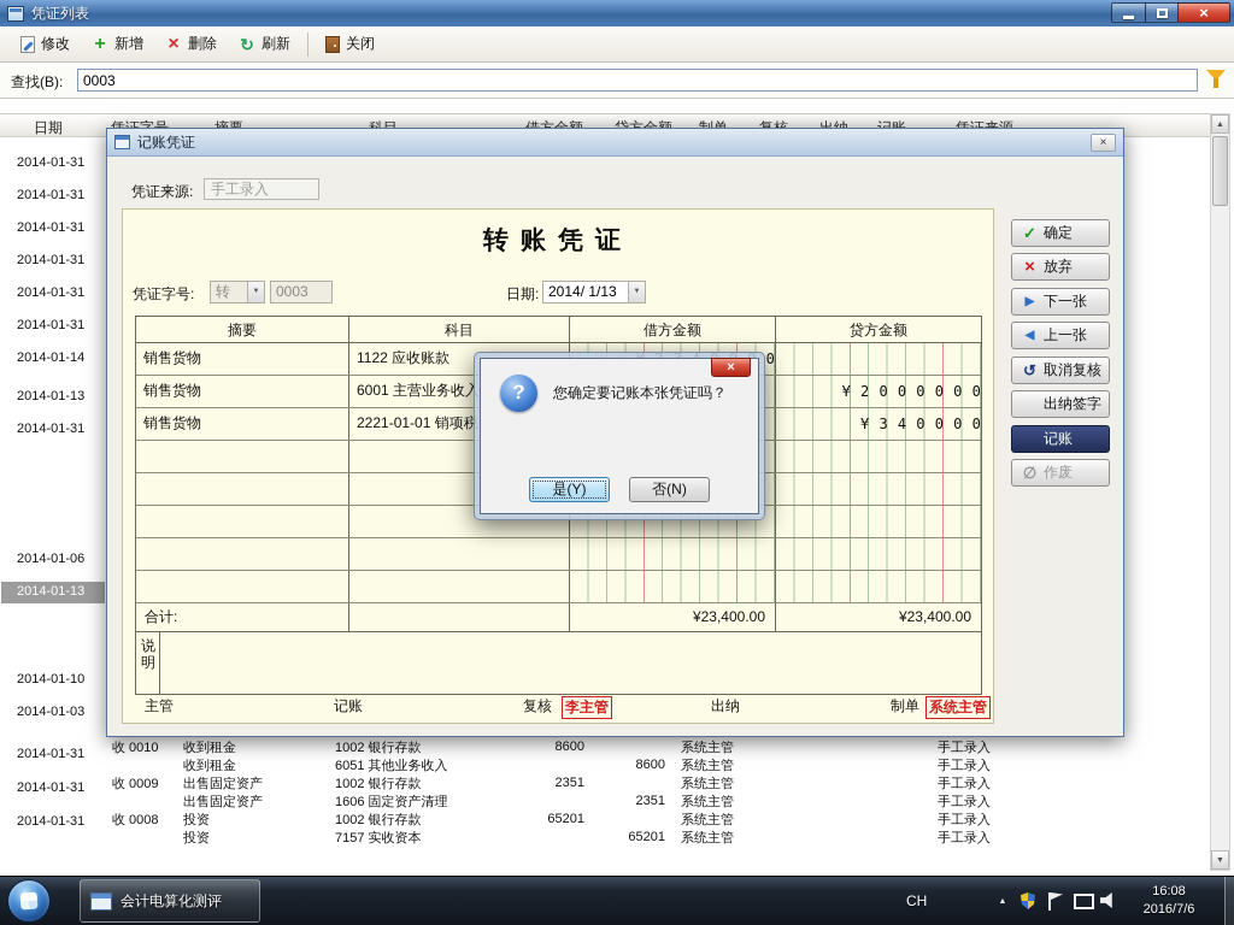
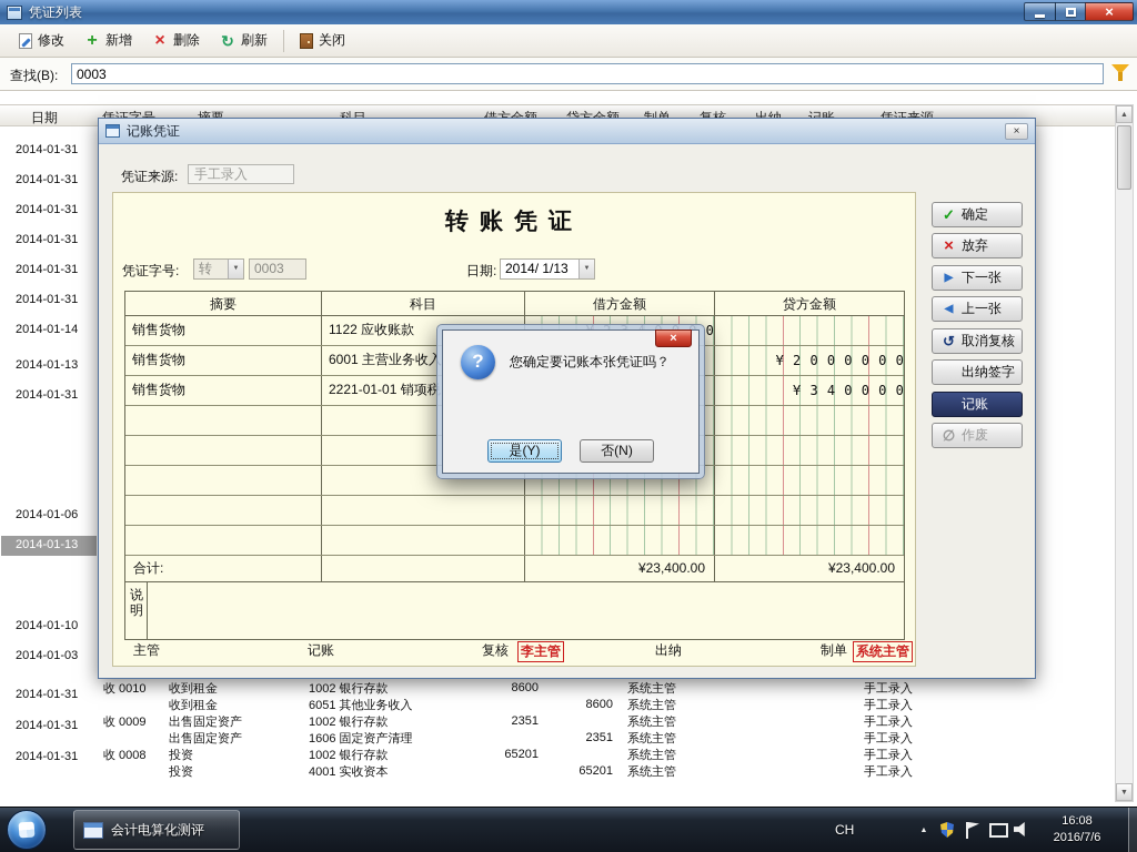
  凭证列表
  ×
  修改
  +
  新增
  ×
  删除
  ↻
  刷新
  关闭
  查找(B):
  0003
  日期
  2014-01-31
  2014-01-31
  2014-01-31
  2014-01-31
  2014-01-31
  2014-01-31
  2014-01-14
  2014-01-13
  2014-01-31
  2014-01-06
  2014-01-13
  2014-01-10
  2014-01-03
  2014-01-31
  2014-01-31
  2014-01-31
  收 0010
  收到租金
  1002 银行存款
  8600
  系统主管
  手工录入
  收到租金
  6051 其他业务收入
  8600
  系统主管
  手工录入
  收 0009
  出售固定资产
  1002 银行存款
  2351
  系统主管
  手工录入
  出售固定资产
  1606 固定资产清理
  2351
  系统主管
  手工录入
  收 0008
  投资
  1002 银行存款
  65201
  系统主管
  手工录入
  投资
- 7157 实收资本
+ 4001 实收资本
  65201
  系统主管
  手工录入
  记账凭证
  ×
  凭证来源:
  手工录入
  转账凭证
  凭证字号:
  转
  0003
  日期:
  2014/ 1/13
  摘要
  科目
  借方金额
  贷方金额
  销售货物
  1122 应收账款
  销售货物
  6001 主营业务收入
  ¥200000
  销售货物
  2221-01-01 销项税
  ¥34000
  合计:
  ¥23,400.00
  ¥23,400.00
  说明
  主管
  记账
  复核
  李主管
  出纳
  制单
  系统主管
  ✓
  确定
  ×
  放弃
  ▶
  下一张
  ◀
  上一张
  ↺
  取消复核
  出纳签字
  记账
  ∅
  作废
  ×
  ?
  您确定要记账本张凭证吗？
  是(Y)
  否(N)
  会计电算化测评
  CH
  16:08
  2016/7/6
